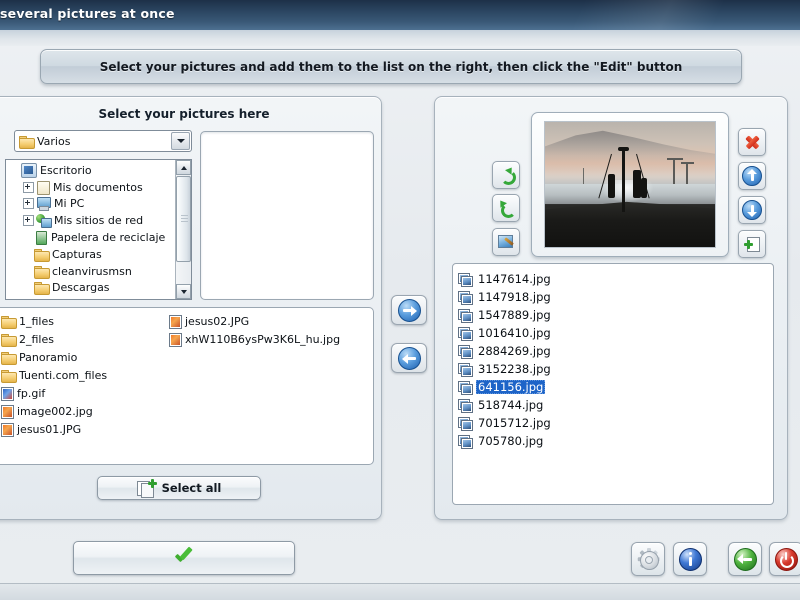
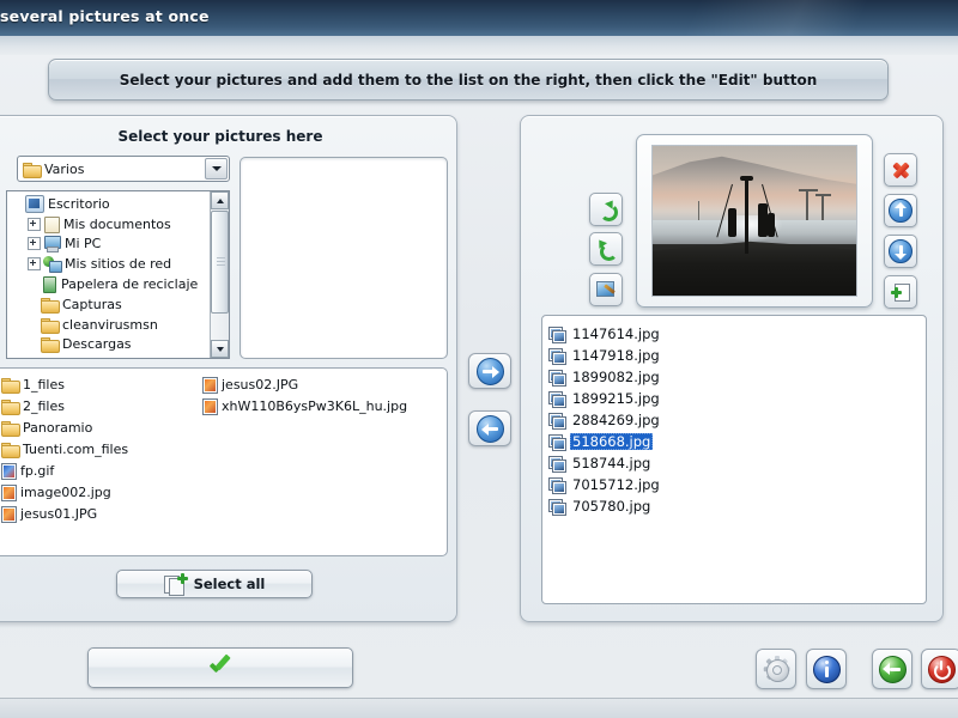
  several pictures at once
  Select your pictures and add them to the list on the right, then click the "Edit" button
  Select your pictures here
  Varios
  Escritorio
  Mis documentos
  Mi PC
  Mis sitios de red
  Papelera de reciclaje
  Capturas
  cleanvirusmsn
  Descargas
  1_files
  2_files
  Panoramio
  Tuenti.com_files
  fp.gif
  image002.jpg
  jesus01.JPG
  jesus02.JPG
  xhW110B6ysPw3K6L_hu.jpg
  Select all
  1147614.jpg
  1147918.jpg
- 1547889.jpg
+ 1899082.jpg
- 1016410.jpg
+ 1899215.jpg
  2884269.jpg
- 3152238.jpg
- 641156.jpg
+ 518668.jpg
  518744.jpg
  7015712.jpg
  705780.jpg
